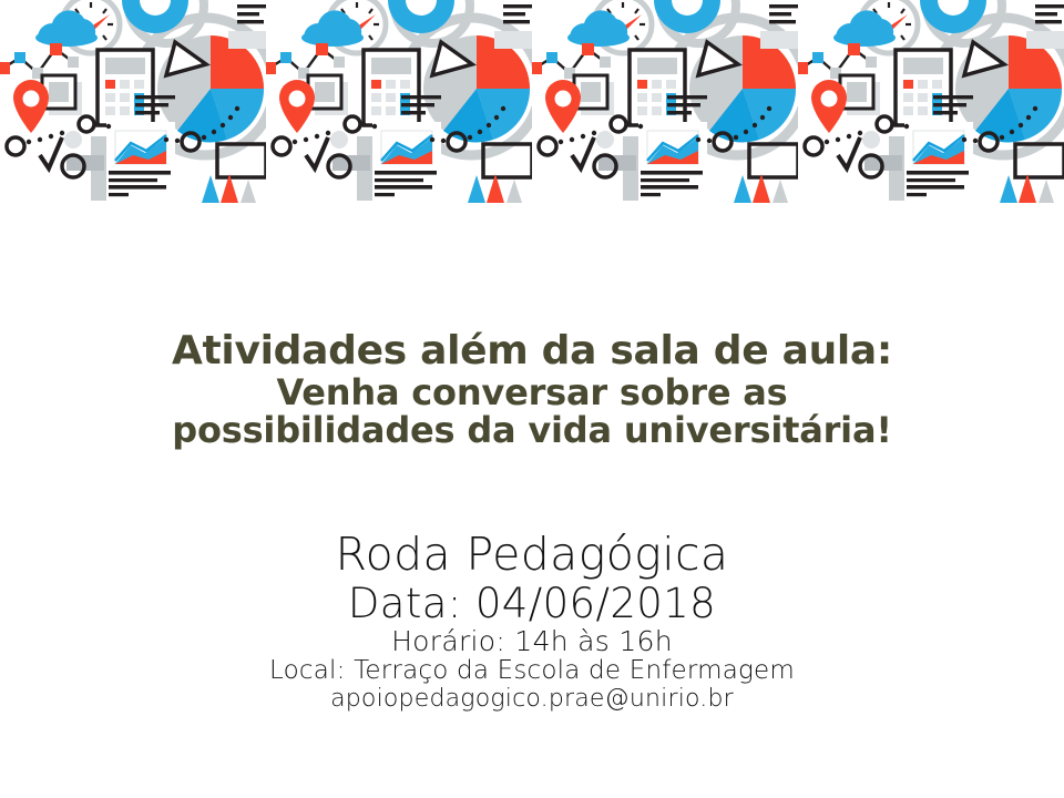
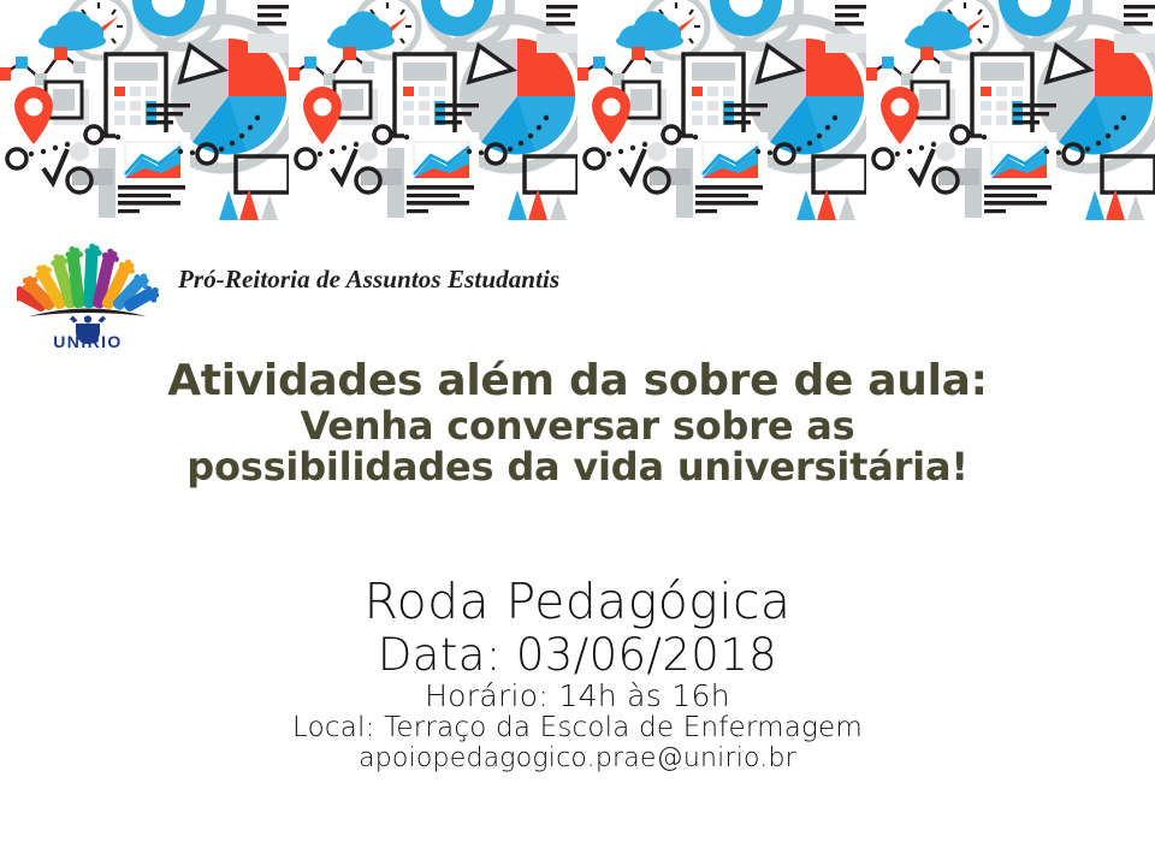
+ UNIRIO
+ Pró-Reitoria de Assuntos Estudantis
- Atividades além da sala de aula:
+ Atividades além da sobre de aula:
  Venha conversar sobre as
  possibilidades da vida universitária!
  Roda Pedagógica
- Data: 04/06/2018
+ Data: 03/06/2018
  Horário: 14h às 16h
  Local: Terraço da Escola de Enfermagem
  apoiopedagogico.prae@unirio.br
